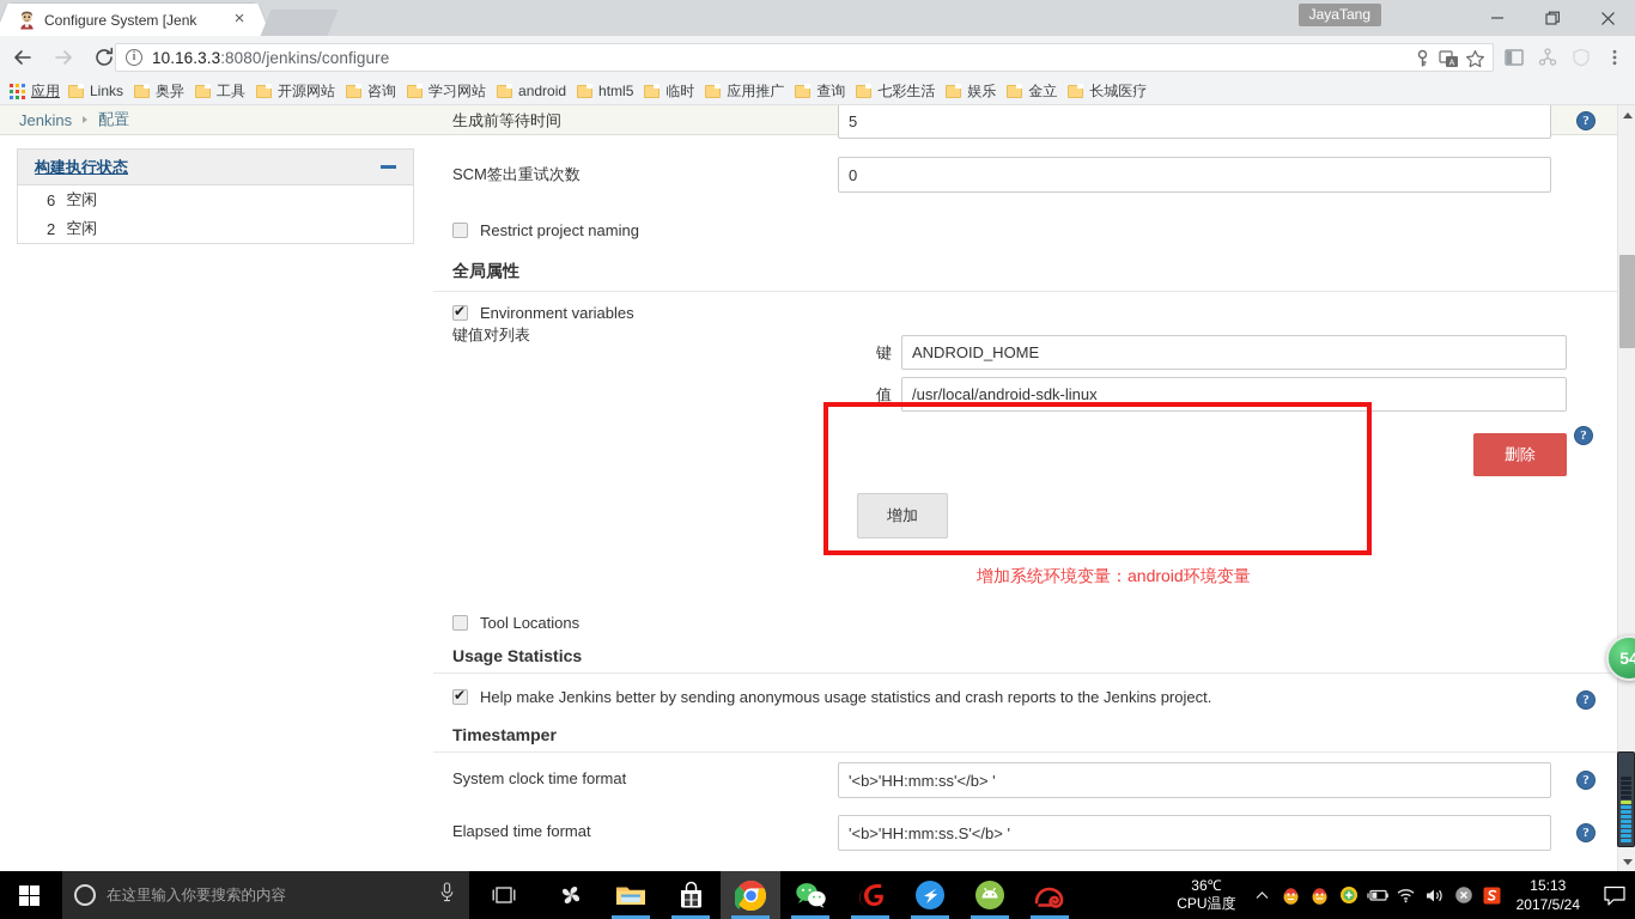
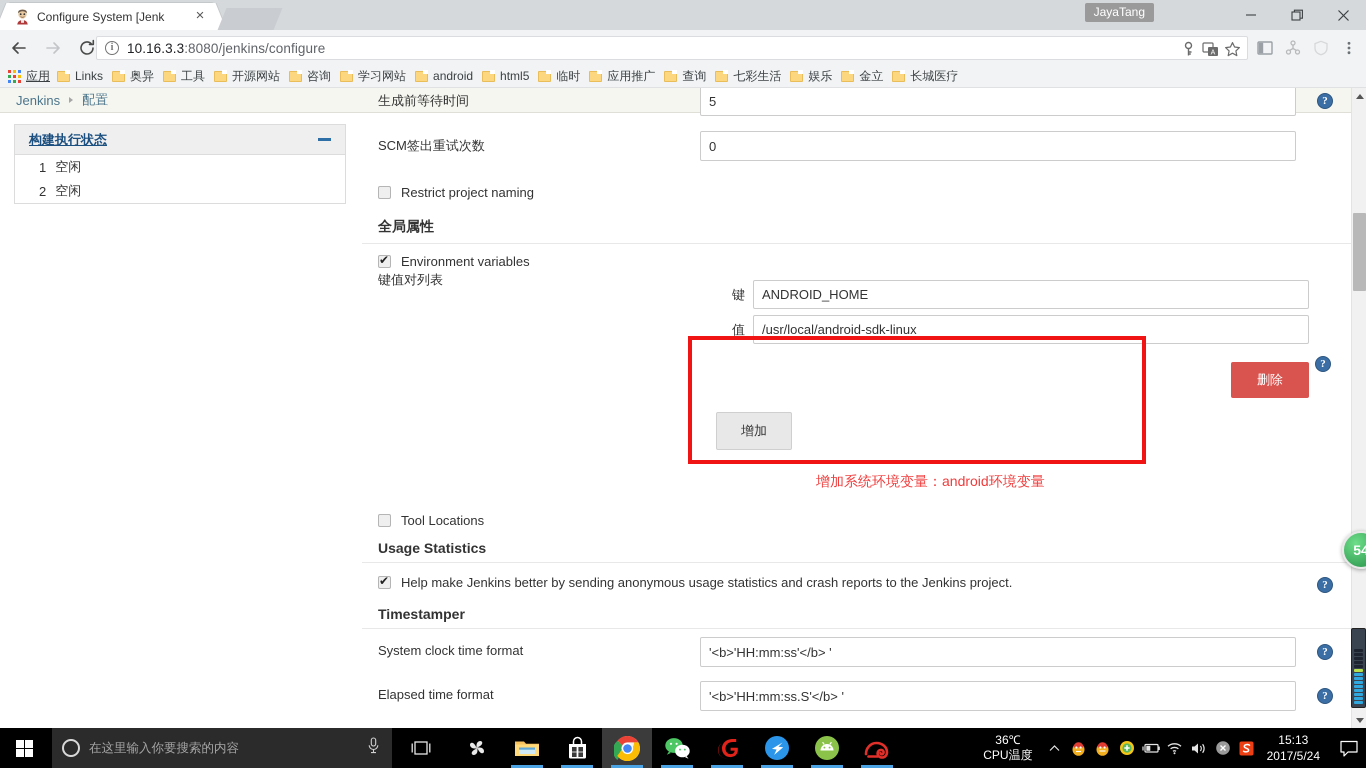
  Configure System [Jenk
  ×
  JayaTang
  i
  10.16.3.3:8080/jenkins/configure
  应用
  Links
  奥异
  工具
  开源网站
  咨询
  学习网站
  android
  html5
  临时
  应用推广
  查询
  七彩生活
  娱乐
  金立
  长城医疗
  Jenkins
  配置
  构建执行状态
- 6
+ 1
  空闲
  2
  空闲
  生成前等待时间
  5
  ?
  SCM签出重试次数
  0
  Restrict project naming
  全局属性
  Environment variables
  键值对列表
  键
  ANDROID_HOME
  值
  /usr/local/android-sdk-linux
  删除
  ?
  增加
  Tool Locations
  Usage Statistics
  Help make Jenkins better by sending anonymous usage statistics and crash reports to the Jenkins project.
  ?
  Timestamper
  System clock time format
  '<b>'HH:mm:ss'</b> '
  ?
  Elapsed time format
  '<b>'HH:mm:ss.S'</b> '
  ?
  增加系统环境变量：android环境变量
  54
  在这里输入你要搜索的内容
  36℃
  CPU温度
  15:13
  2017/5/24
